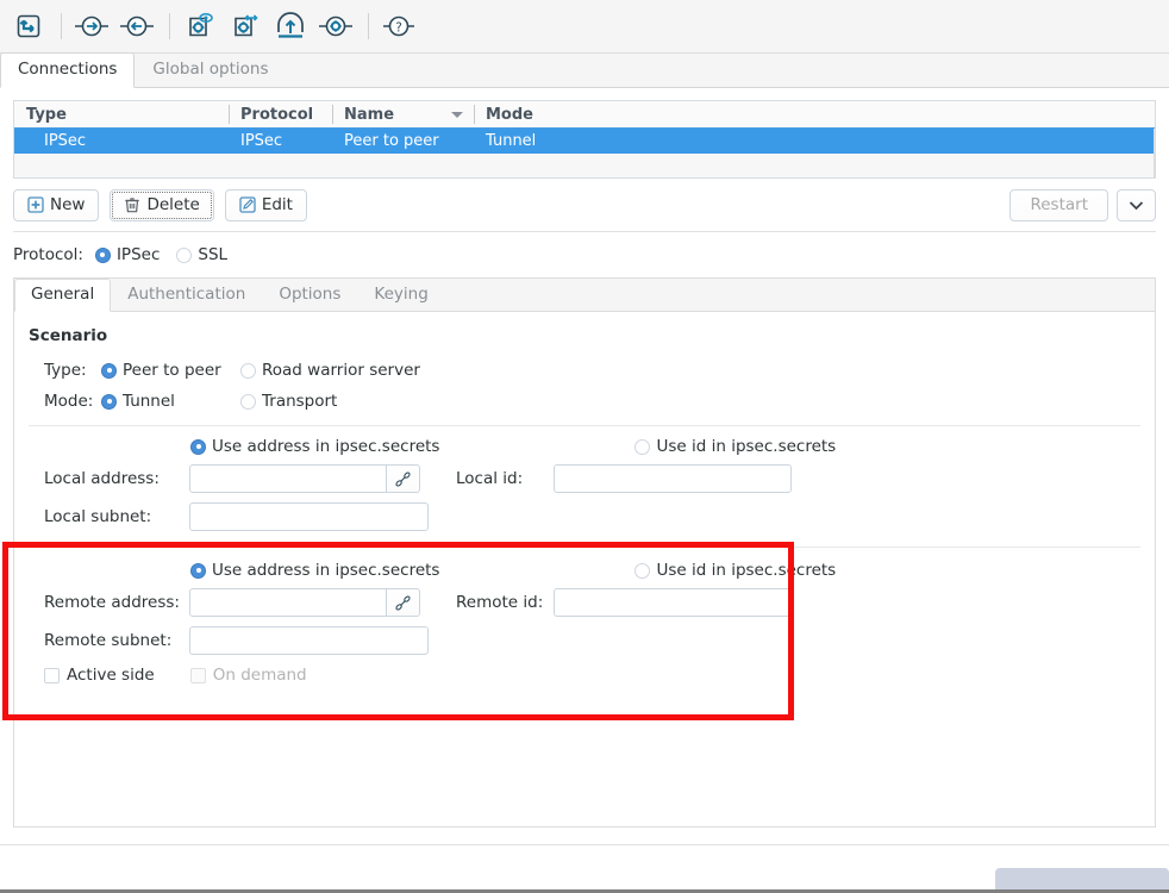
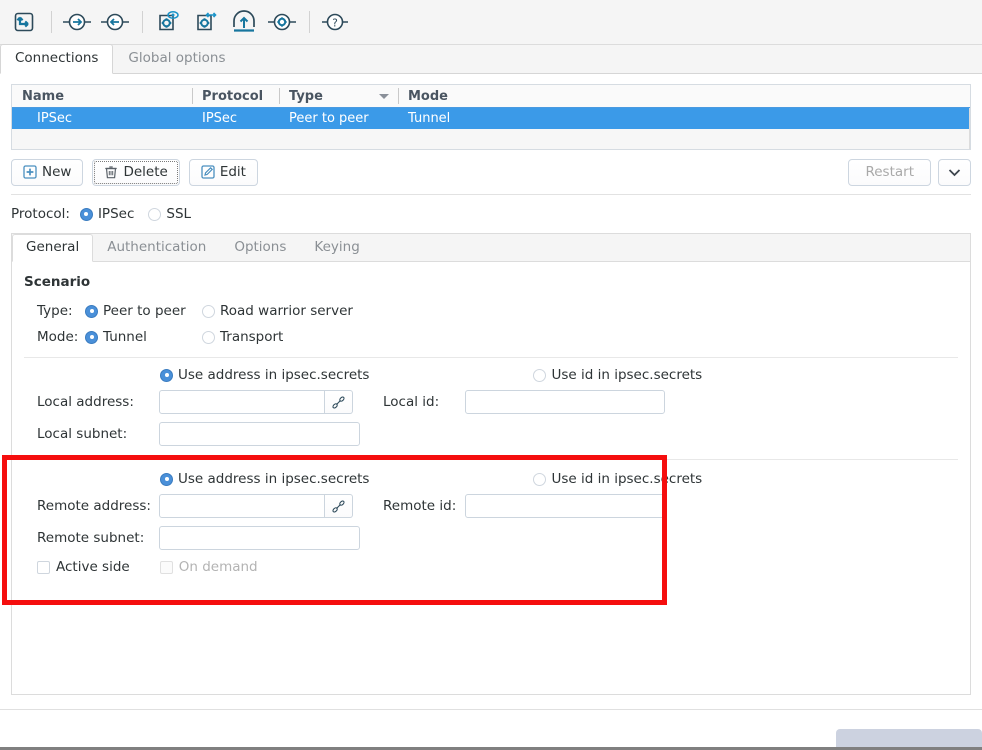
  ?
  Connections
  Global options
- Type
+ Name
  Protocol
- Name
+ Type
  Mode
  IPSec
  IPSec
  Peer to peer
  Tunnel
  New
  Delete
  Edit
  Restart
  Protocol:
  IPSec
  SSL
  General
  Authentication
  Options
  Keying
  Scenario
  Type:
  Peer to peer
  Road warrior server
  Mode:
  Tunnel
  Transport
  Use address in ipsec.secrets
  Use id in ipsec.secrets
  Local address:
  Local id:
  Local subnet:
  Use address in ipsec.secrets
  Use id in ipsec.secrets
  Remote address:
  Remote id:
  Remote subnet:
  Active side
  On demand
